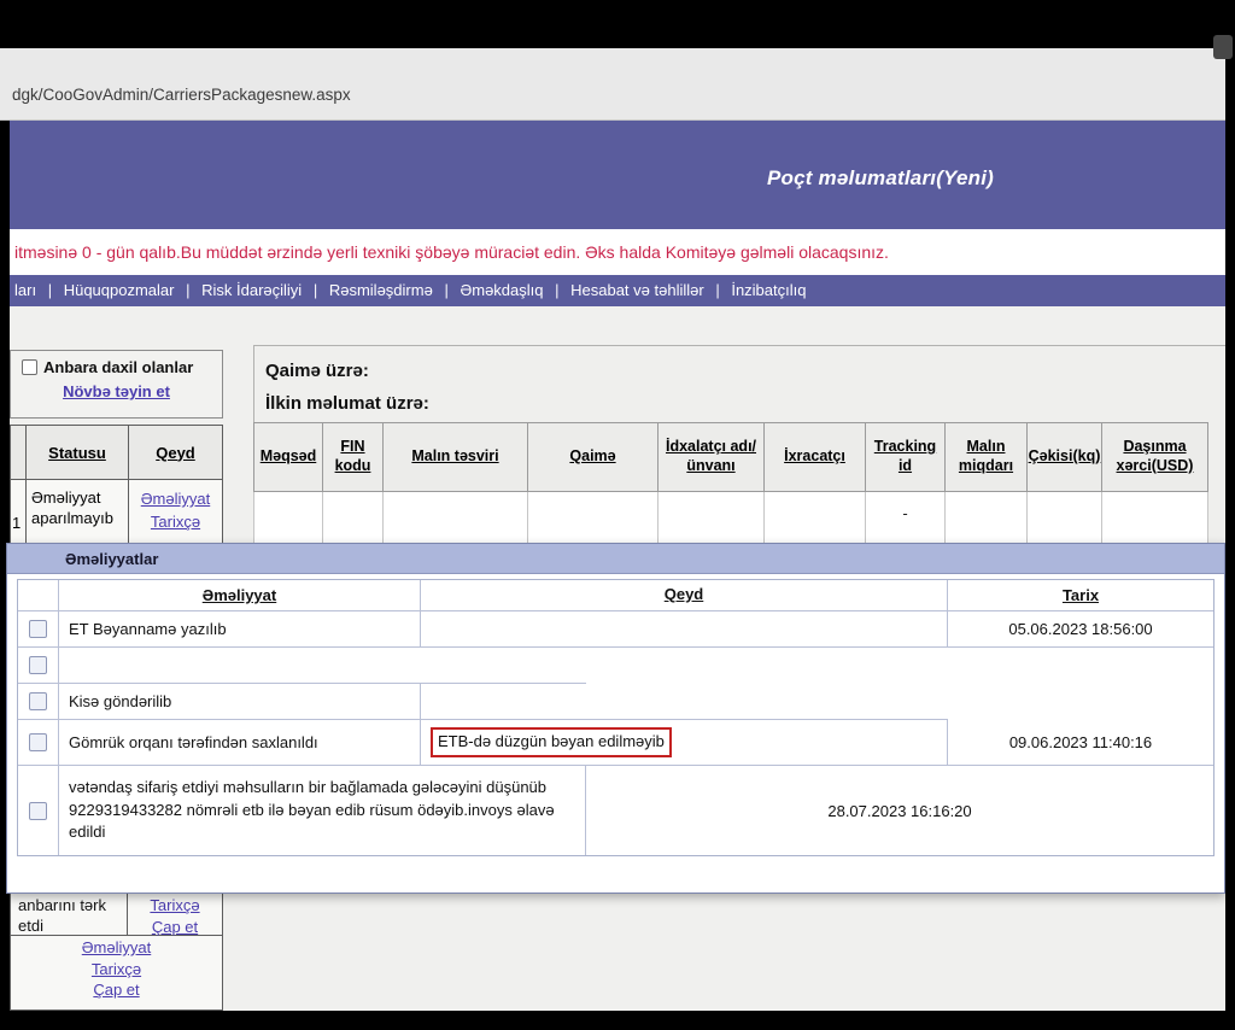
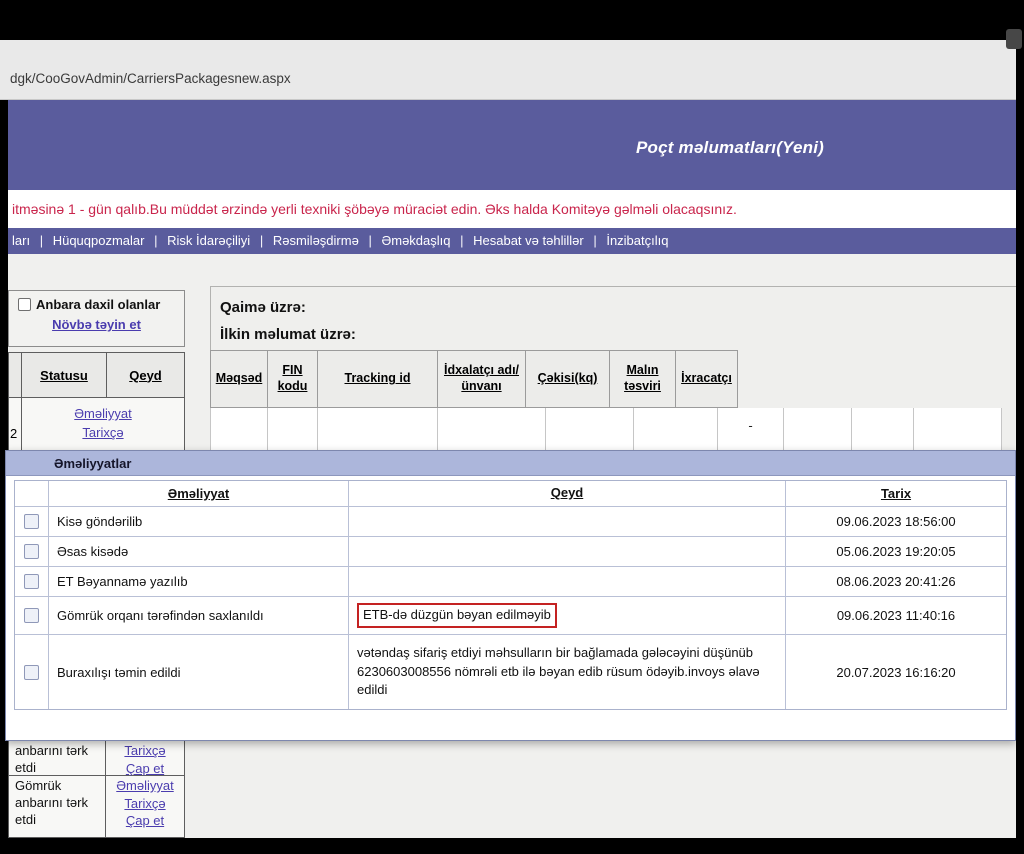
  dgk/CooGovAdmin/CarriersPackagesnew.aspx
  Poçt məlumatları(Yeni)
- itməsinə 0 - gün qalıb.Bu müddət ərzində yerli texniki şöbəyə müraciət edin. Əks halda Komitəyə gəlməli olacaqsınız.
+ itməsinə 1 - gün qalıb.Bu müddət ərzində yerli texniki şöbəyə müraciət edin. Əks halda Komitəyə gəlməli olacaqsınız.
  ları | Hüquqpozmalar | Risk İdarəçiliyi | Rəsmiləşdirmə | Əməkdaşlıq | Hesabat və təhlillər | İnzibatçılıq
  Anbara daxil olanlar
  Növbə təyin et
  Statusu
  Qeyd
- 1
+ 2
- Əməliyyat aparılmayıb
  Əməliyyat
  Tarixçə
  Qaimə üzrə:
  İlkin məlumat üzrə:
  Məqsəd
  FIN kodu
- Malın təsviri
+ Tracking id
- Qaimə
  İdxalatçı adı/ ünvanı
- İxracatçı
+ Çəkisi(kq)
- Tracking id
+ Malın təsviri
- Malın miqdarı
- Çəkisi(kq)
+ İxracatçı
- Daşınma xərci(USD)
  -
  anbarını tərk etdi
  Tarixçə
  Çap et
+ Gömrük anbarını tərk etdi
  Əməliyyat
  Tarixçə
  Çap et
  Əməliyyatlar
  Əməliyyat
  Qeyd
  Tarix
- ET Bəyannamə yazılıb
+ Kisə göndərilib
- 05.06.2023 18:56:00
+ 09.06.2023 18:56:00
+ Əsas kisədə
+ 05.06.2023 19:20:05
- Kisə göndərilib
+ ET Bəyannamə yazılıb
+ 08.06.2023 20:41:26
  Gömrük orqanı tərəfindən saxlanıldı
  ETB-də düzgün bəyan edilməyib
  09.06.2023 11:40:16
+ Buraxılışı təmin edildi
- vətəndaş sifariş etdiyi məhsulların bir bağlamada gələcəyini düşünüb 9229319433282 nömrəli etb ilə bəyan edib rüsum ödəyib.invoys əlavə edildi
+ vətəndaş sifariş etdiyi məhsulların bir bağlamada gələcəyini düşünüb 6230603008556 nömrəli etb ilə bəyan edib rüsum ödəyib.invoys əlavə edildi
- 28.07.2023 16:16:20
+ 20.07.2023 16:16:20
